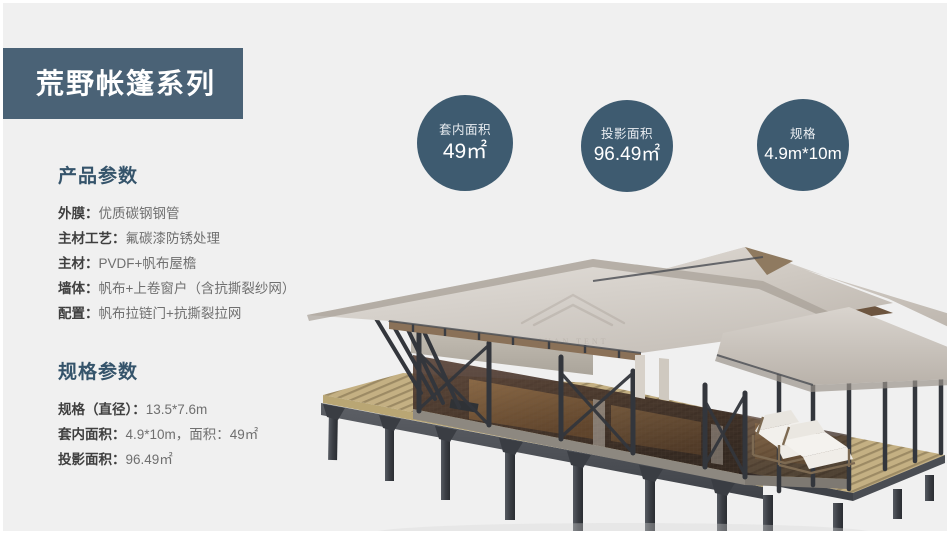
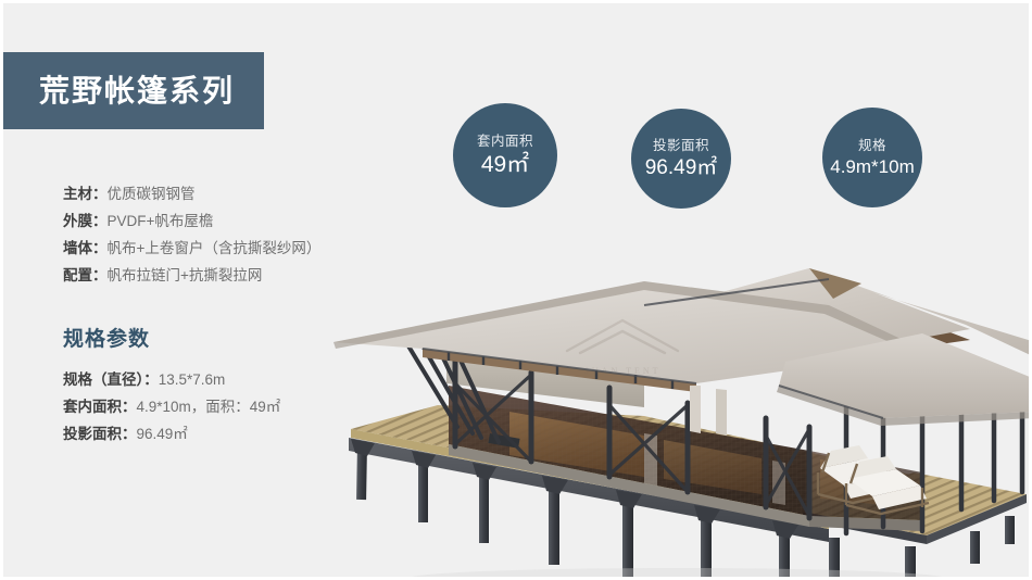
  荒野帐篷系列
- 产品参数
- 外膜：优质碳钢钢管
+ 主材：优质碳钢钢管
- 主材工艺：氟碳漆防锈处理
- 主材：PVDF+帆布屋檐
+ 外膜：PVDF+帆布屋檐
  墙体：帆布+上卷窗户（含抗撕裂纱网）
  配置：帆布拉链门+抗撕裂拉网
  规格参数
  规格（直径）：13.5*7.6m
  套内面积：4.9*10m，面积：49㎡
  投影面积：96.49㎡
  套内面积
  49㎡
  投影面积
  96.49㎡
  规格
  4.9m*10m
  SUAN TENT
